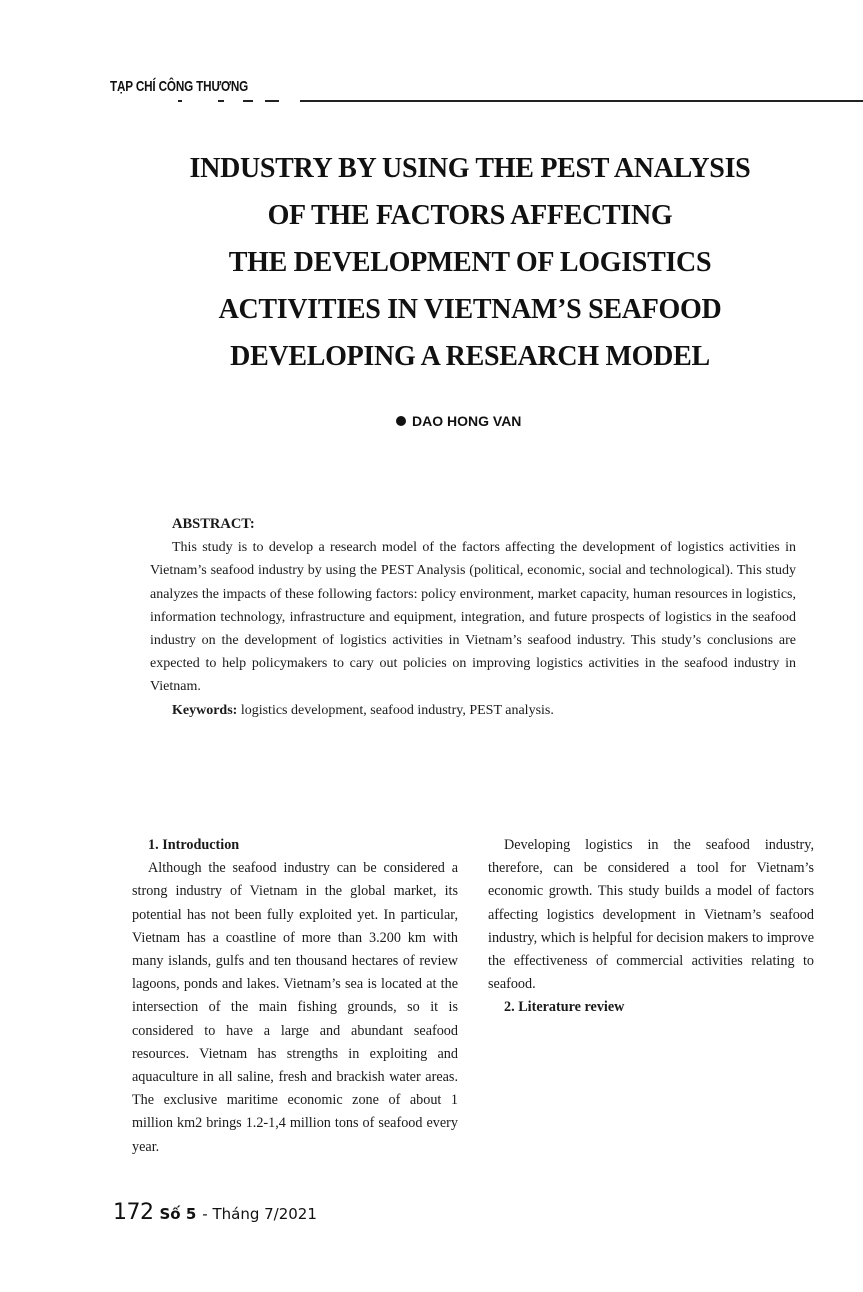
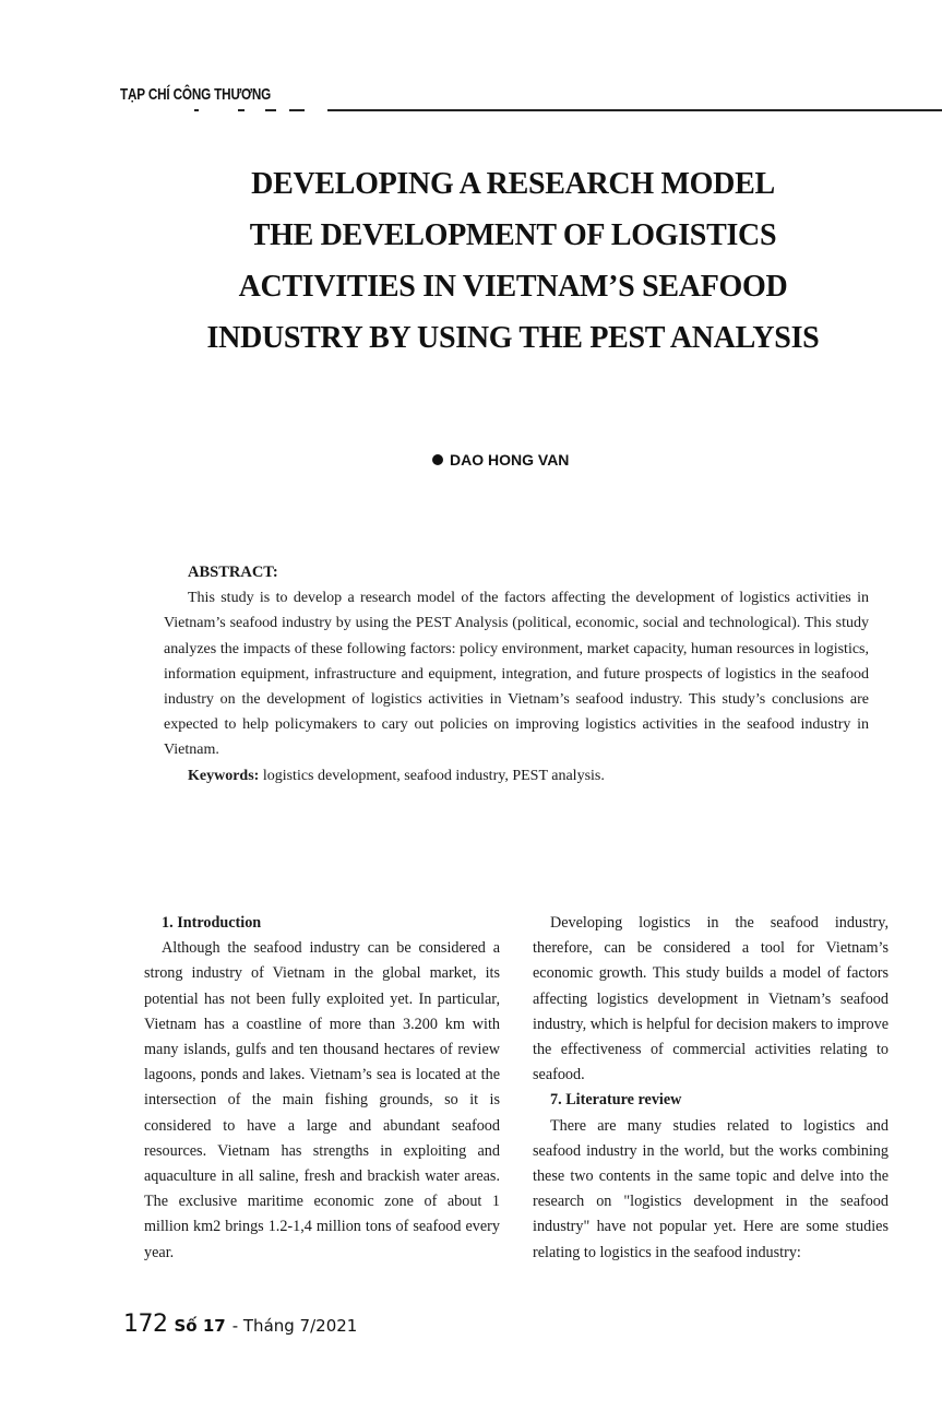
  TẠP CHÍ CÔNG THƯƠNG
- INDUSTRY BY USING THE PEST ANALYSIS
+ DEVELOPING A RESEARCH MODEL
- OF THE FACTORS AFFECTING
  THE DEVELOPMENT OF LOGISTICS
  ACTIVITIES IN VIETNAM’S SEAFOOD
- DEVELOPING A RESEARCH MODEL
+ INDUSTRY BY USING THE PEST ANALYSIS
  DAO HONG VAN
  ABSTRACT:
- This study is to develop a research model of the factors affecting the development of logistics activities in Vietnam’s seafood industry by using the PEST Analysis (political, economic, social and technological). This study analyzes the impacts of these following factors: policy environment, market capacity, human resources in logistics, information technology, infrastructure and equipment, integration, and future prospects of logistics in the seafood industry on the development of logistics activities in Vietnam’s seafood industry. This study’s conclusions are expected to help policymakers to cary out policies on improving logistics activities in the seafood industry in Vietnam.
+ This study is to develop a research model of the factors affecting the development of logistics activities in Vietnam’s seafood industry by using the PEST Analysis (political, economic, social and technological). This study analyzes the impacts of these following factors: policy environment, market capacity, human resources in logistics, information equipment, infrastructure and equipment, integration, and future prospects of logistics in the seafood industry on the development of logistics activities in Vietnam’s seafood industry. This study’s conclusions are expected to help policymakers to cary out policies on improving logistics activities in the seafood industry in Vietnam.
  Keywords: logistics development, seafood industry, PEST analysis.
  1. Introduction
  Although the seafood industry can be considered a strong industry of Vietnam in the global market, its potential has not been fully exploited yet. In particular, Vietnam has a coastline of more than 3.200 km with many islands, gulfs and ten thousand hectares of review lagoons, ponds and lakes. Vietnam’s sea is located at the intersection of the main fishing grounds, so it is considered to have a large and abundant seafood resources. Vietnam has strengths in exploiting and aquaculture in all saline, fresh and brackish water areas. The exclusive maritime economic zone of about 1 million km2 brings 1.2-1,4 million tons of seafood every year.
  Developing logistics in the seafood industry, therefore, can be considered a tool for Vietnam’s economic growth. This study builds a model of factors affecting logistics development in Vietnam’s seafood industry, which is helpful for decision makers to improve the effectiveness of commercial activities relating to seafood.
- 2. Literature review
+ 7. Literature review
+ There are many studies related to logistics and seafood industry in the world, but the works combining these two contents in the same topic and delve into the research on "logistics development in the seafood industry" have not popular yet. Here are some studies relating to logistics in the seafood industry:
  172
- Số 5
+ Số 17
  - Tháng 7/2021
